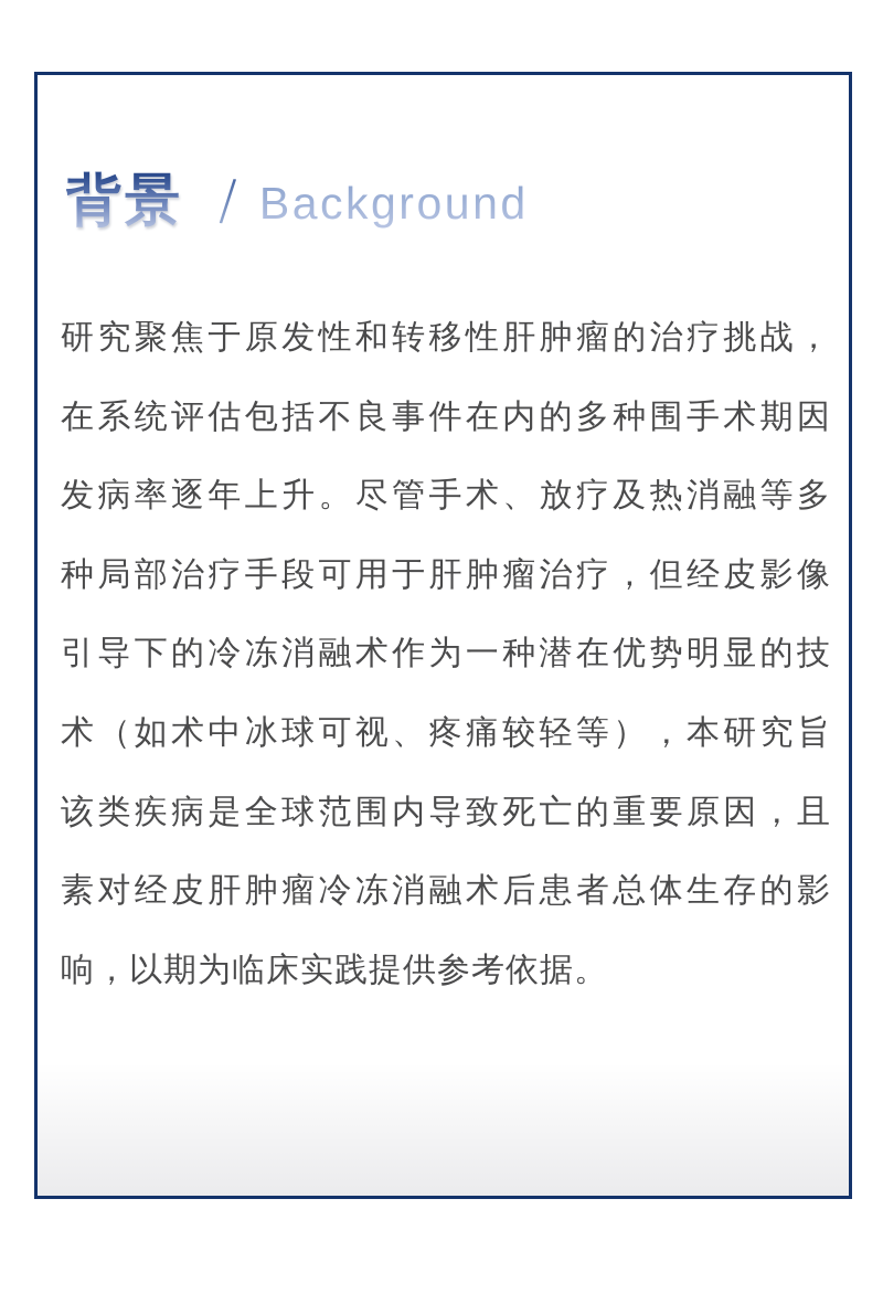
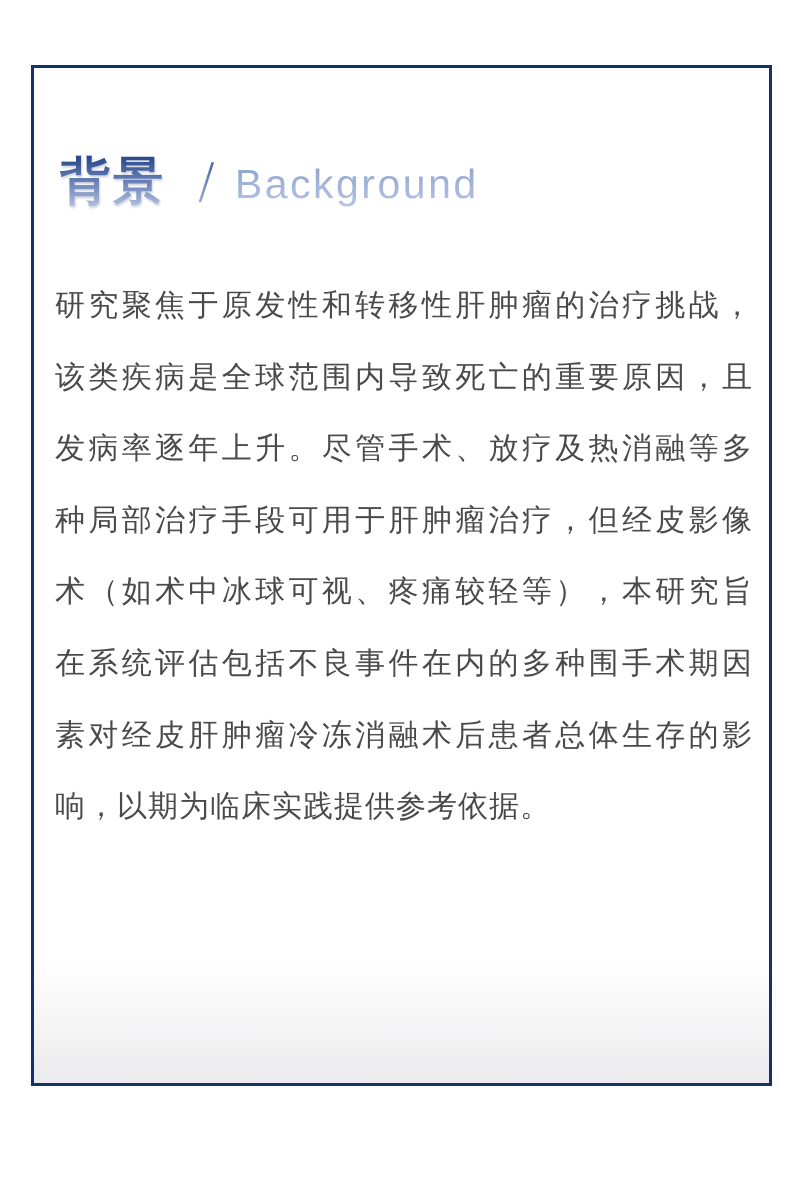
  背景
  Background
  研究聚焦于原发性和转移性肝肿瘤的治疗挑战，
- 在系统评估包括不良事件在内的多种围手术期因
+ 该类疾病是全球范围内导致死亡的重要原因，且
  发病率逐年上升。尽管手术、放疗及热消融等多
  种局部治疗手段可用于肝肿瘤治疗，但经皮影像
- 引导下的冷冻消融术作为一种潜在优势明显的技
  术（如术中冰球可视、疼痛较轻等），本研究旨
- 该类疾病是全球范围内导致死亡的重要原因，且
+ 在系统评估包括不良事件在内的多种围手术期因
  素对经皮肝肿瘤冷冻消融术后患者总体生存的影
  响，以期为临床实践提供参考依据。
